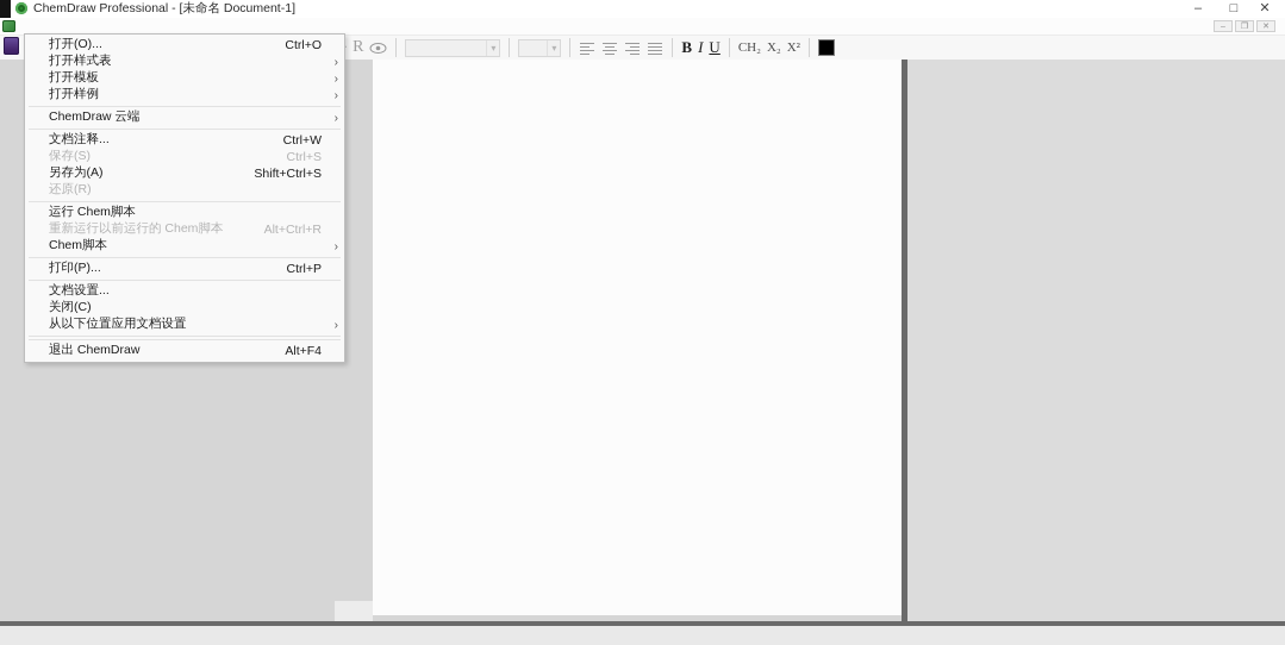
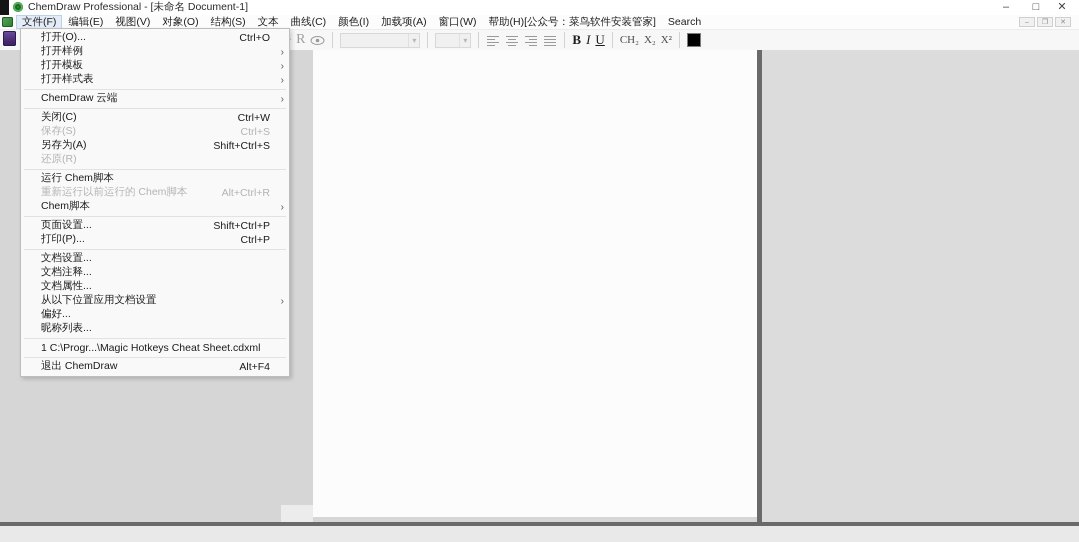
  ChemDraw Professional - [未命名 Document-1]
  –
  □
  ✕
+ 文件(F)
+ 编辑(E)
+ 视图(V)
+ 对象(O)
+ 结构(S)
+ 文本
+ 曲线(C)
+ 颜色(I)
+ 加载项(A)
+ 窗口(W)
+ 帮助(H)[公众号：菜鸟软件安装管家]
+ Search
  R
  ▾
  ▾
  B
  I
  U
  CH₂
  X₂
  X²
  打开(O)...
  Ctrl+O
- 打开样式表
+ 打开样例
  ›
  打开模板
  ›
- 打开样例
+ 打开样式表
  ›
  ChemDraw 云端
  ›
- 文档注释...
+ 关闭(C)
  Ctrl+W
  保存(S)
  Ctrl+S
  另存为(A)
  Shift+Ctrl+S
  还原(R)
  运行 Chem脚本
  重新运行以前运行的 Chem脚本
  Alt+Ctrl+R
  Chem脚本
  ›
+ 页面设置...
+ Shift+Ctrl+P
  打印(P)...
  Ctrl+P
  文档设置...
- 关闭(C)
+ 文档注释...
+ 文档属性...
  从以下位置应用文档设置
  ›
+ 偏好...
+ 昵称列表...
+ 1 C:\Progr...\Magic Hotkeys Cheat Sheet.cdxml
  退出 ChemDraw
  Alt+F4
